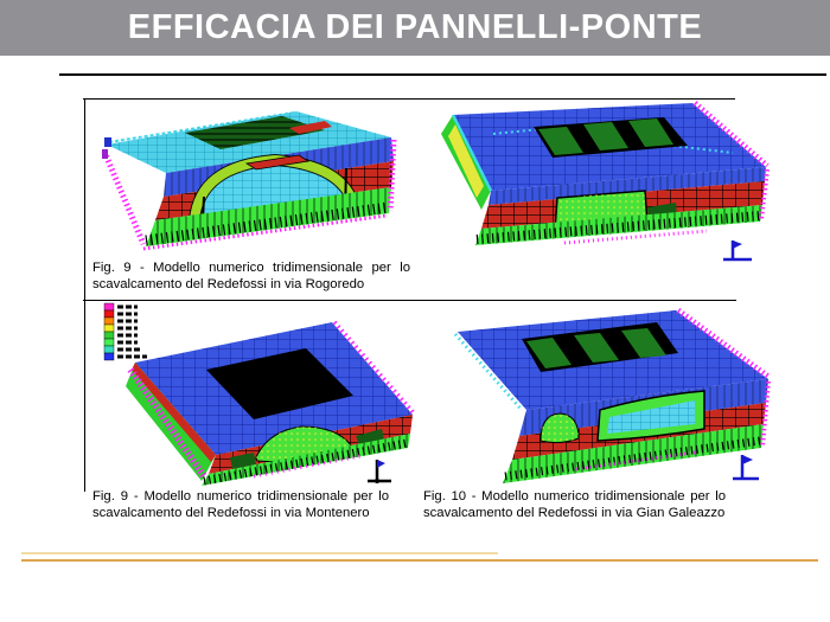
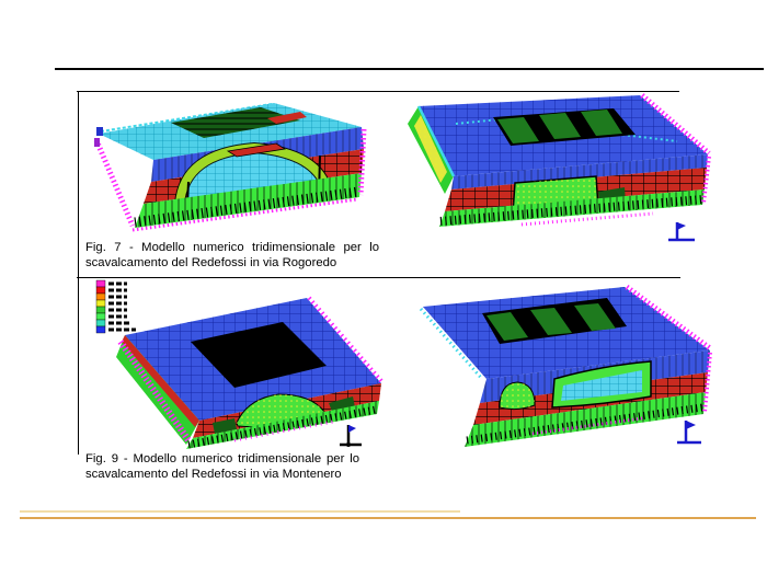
- EFFICACIA DEI PANNELLI-PONTE
- Fig. 9 - Modello numerico tridimensionale per lo scavalcamento del Redefossi in via Rogoredo
+ Fig. 7 - Modello numerico tridimensionale per lo scavalcamento del Redefossi in via Rogoredo
  Fig. 9 - Modello numerico tridimensionale per lo scavalcamento del Redefossi in via Montenero
- Fig. 10 - Modello numerico tridimensionale per lo scavalcamento del Redefossi in via Gian Galeazzo
